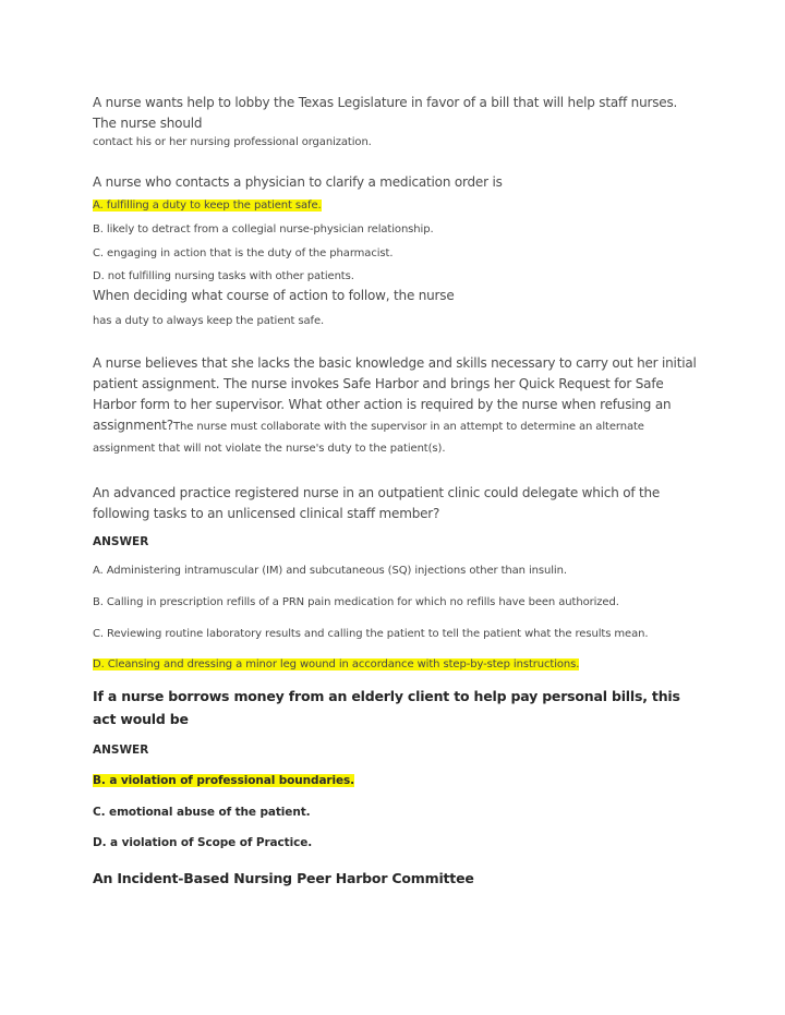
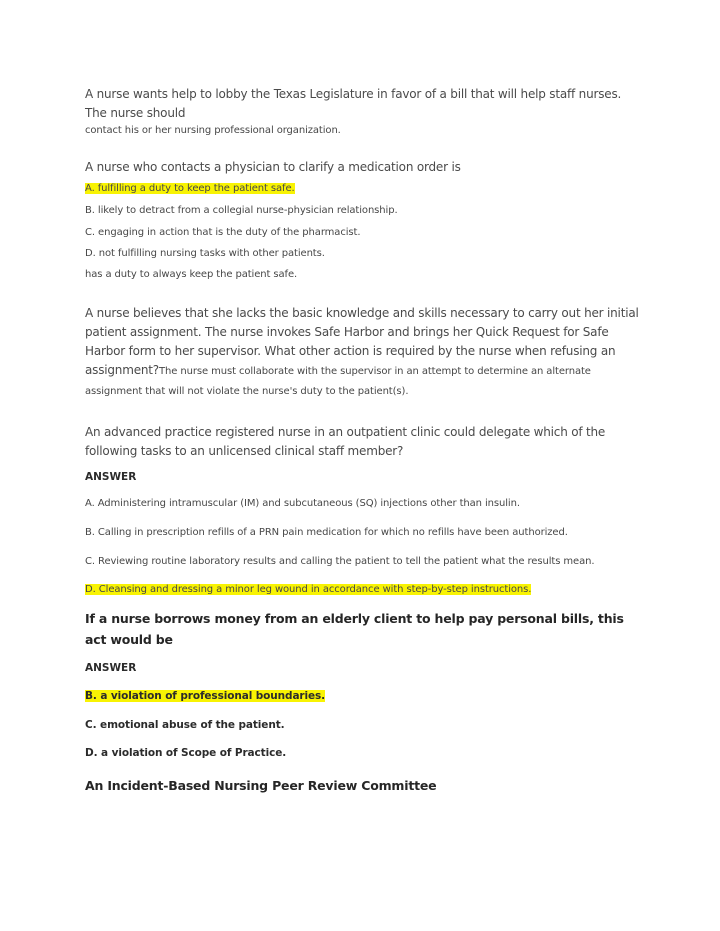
  A nurse wants help to lobby the Texas Legislature in favor of a bill that will help staff nurses. The nurse should
  contact his or her nursing professional organization.
  A nurse who contacts a physician to clarify a medication order is
  A. fulfilling a duty to keep the patient safe.
  B. likely to detract from a collegial nurse-physician relationship.
  C. engaging in action that is the duty of the pharmacist.
  D. not fulfilling nursing tasks with other patients.
- When deciding what course of action to follow, the nurse
  has a duty to always keep the patient safe.
  A nurse believes that she lacks the basic knowledge and skills necessary to carry out her initial patient assignment. The nurse invokes Safe Harbor and brings her Quick Request for Safe Harbor form to her supervisor. What other action is required by the nurse when refusing an assignment?The nurse must collaborate with the supervisor in an attempt to determine an alternate assignment that will not violate the nurse's duty to the patient(s).
  An advanced practice registered nurse in an outpatient clinic could delegate which of the following tasks to an unlicensed clinical staff member?
  ANSWER
  A. Administering intramuscular (IM) and subcutaneous (SQ) injections other than insulin.
  B. Calling in prescription refills of a PRN pain medication for which no refills have been authorized.
  C. Reviewing routine laboratory results and calling the patient to tell the patient what the results mean.
  D. Cleansing and dressing a minor leg wound in accordance with step-by-step instructions.
  If a nurse borrows money from an elderly client to help pay personal bills, this act would be
  ANSWER
  B. a violation of professional boundaries.
  C. emotional abuse of the patient.
  D. a violation of Scope of Practice.
- An Incident-Based Nursing Peer Harbor Committee
+ An Incident-Based Nursing Peer Review Committee
